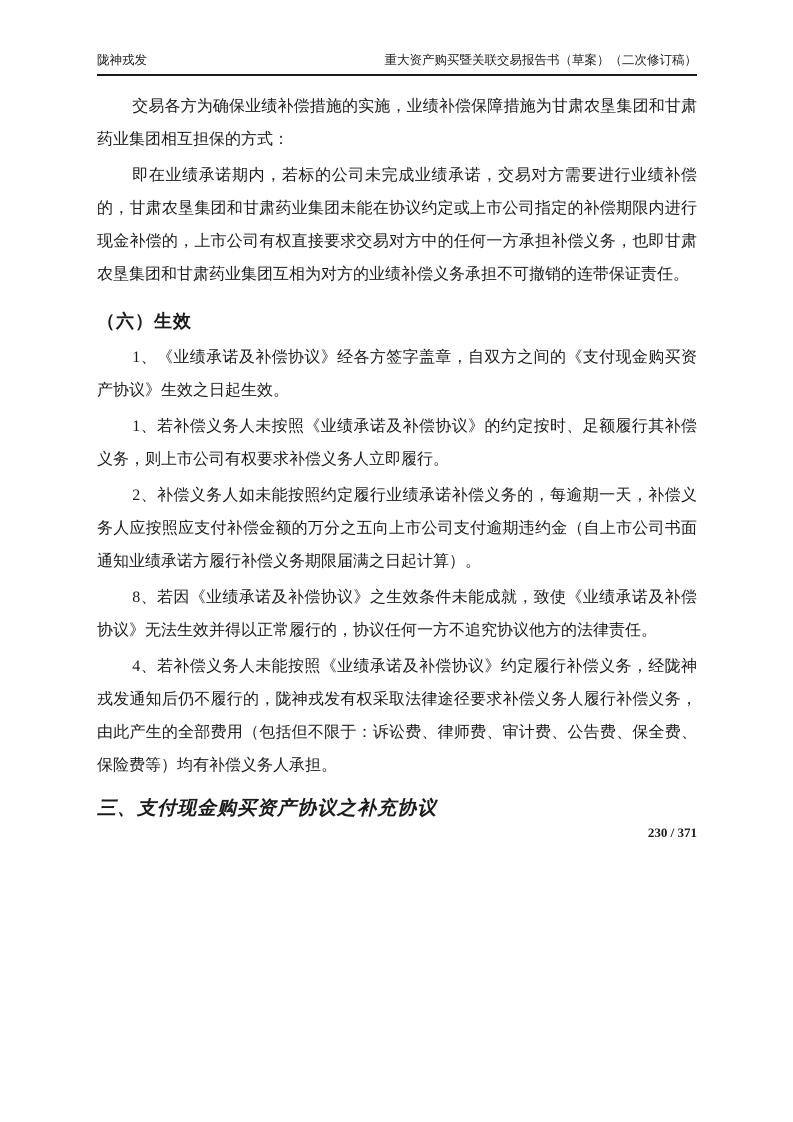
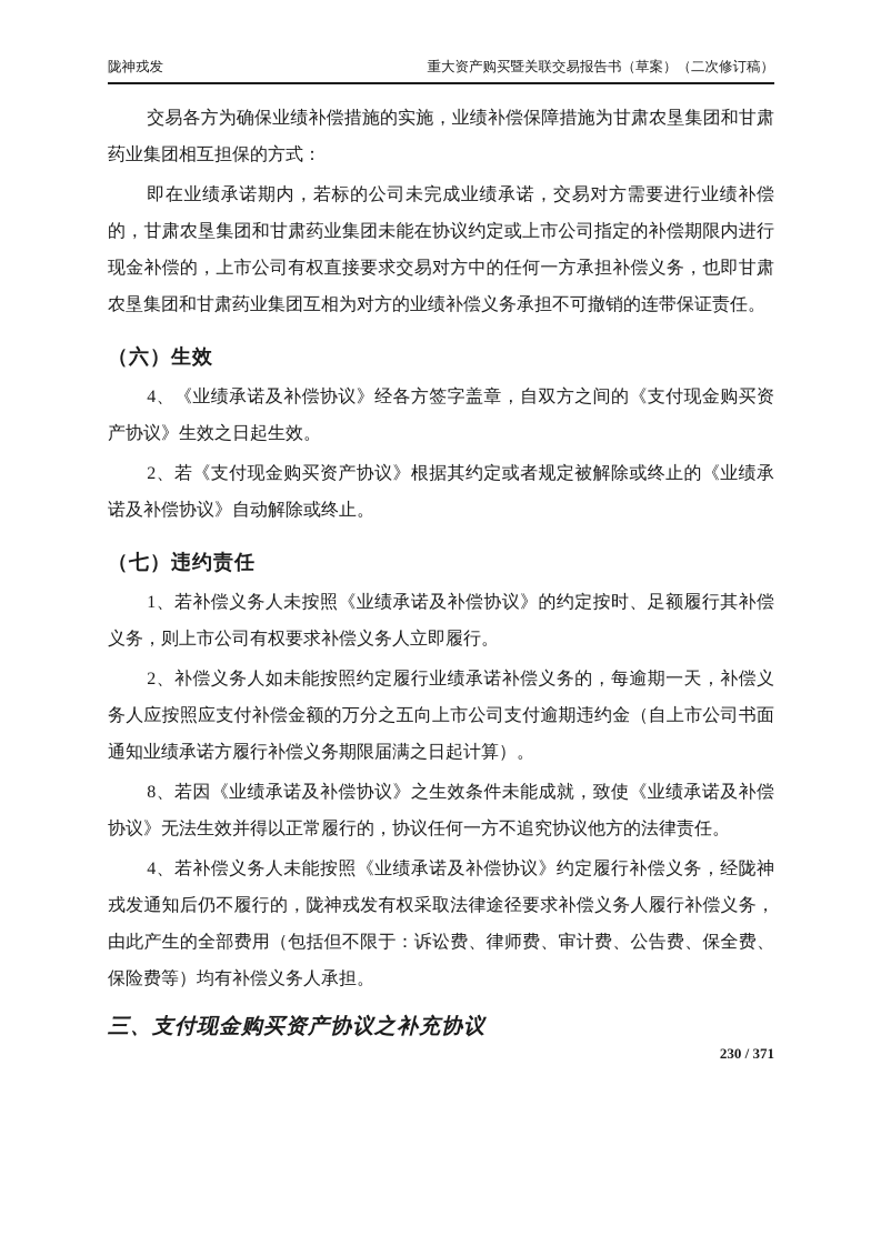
  陇神戎发
  重大资产购买暨关联交易报告书（草案）（二次修订稿）
  交易各方为确保业绩补偿措施的实施，业绩补偿保障措施为甘肃农垦集团和甘肃药业集团相互担保的方式：
  即在业绩承诺期内，若标的公司未完成业绩承诺，交易对方需要进行业绩补偿的，甘肃农垦集团和甘肃药业集团未能在协议约定或上市公司指定的补偿期限内进行现金补偿的，上市公司有权直接要求交易对方中的任何一方承担补偿义务，也即甘肃农垦集团和甘肃药业集团互相为对方的业绩补偿义务承担不可撤销的连带保证责任。
  （六）生效
- 1、《业绩承诺及补偿协议》经各方签字盖章，自双方之间的《支付现金购买资产协议》生效之日起生效。
+ 4、《业绩承诺及补偿协议》经各方签字盖章，自双方之间的《支付现金购买资产协议》生效之日起生效。
+ 2、若《支付现金购买资产协议》根据其约定或者规定被解除或终止的《业绩承诺及补偿协议》自动解除或终止。
+ （七）违约责任
  1、若补偿义务人未按照《业绩承诺及补偿协议》的约定按时、足额履行其补偿义务，则上市公司有权要求补偿义务人立即履行。
  2、补偿义务人如未能按照约定履行业绩承诺补偿义务的，每逾期一天，补偿义务人应按照应支付补偿金额的万分之五向上市公司支付逾期违约金（自上市公司书面通知业绩承诺方履行补偿义务期限届满之日起计算）。
  8、若因《业绩承诺及补偿协议》之生效条件未能成就，致使《业绩承诺及补偿协议》无法生效并得以正常履行的，协议任何一方不追究协议他方的法律责任。
  4、若补偿义务人未能按照《业绩承诺及补偿协议》约定履行补偿义务，经陇神戎发通知后仍不履行的，陇神戎发有权采取法律途径要求补偿义务人履行补偿义务，由此产生的全部费用（包括但不限于：诉讼费、律师费、审计费、公告费、保全费、保险费等）均有补偿义务人承担。
  三、支付现金购买资产协议之补充协议
  230 / 371
